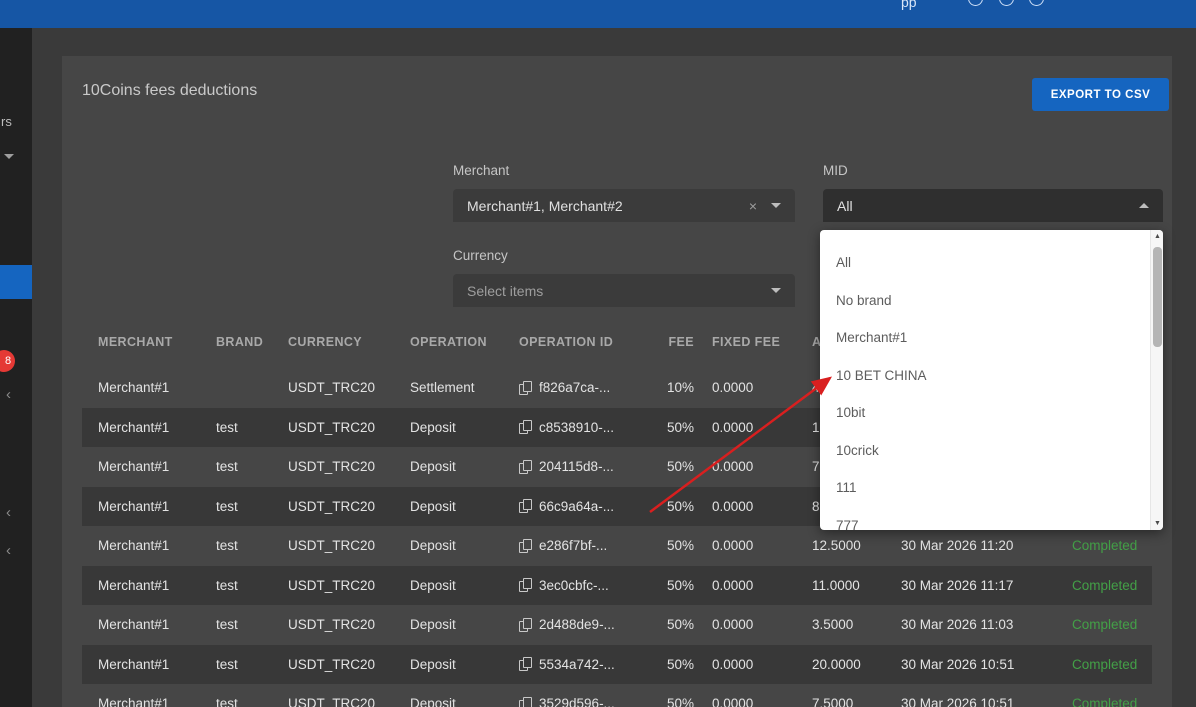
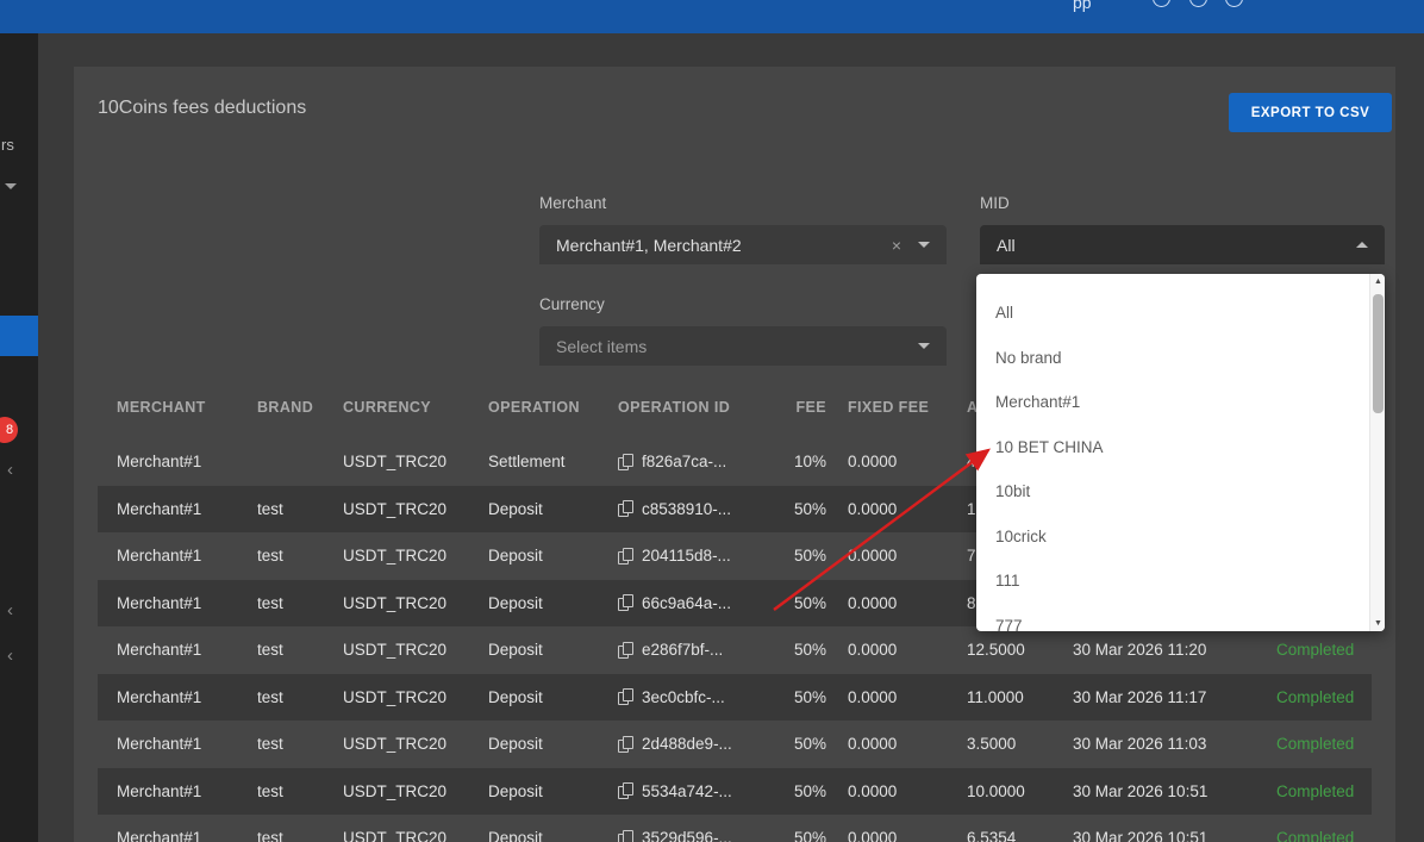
  pp
  rs
  8
  ‹
  ‹
  ‹
  10Coins fees deductions
  EXPORT TO CSV
  Merchant
  Merchant#1, Merchant#2
  MID
  All
  Currency
  Select items
  MERCHANT
  BRAND
  CURRENCY
  OPERATION
  OPERATION ID
  FEE
  FIXED FEE
  Merchant#1
  USDT_TRC20
  Settlement
  f826a7ca-...
  10%
  0.0000
  Merchant#1
  test
  USDT_TRC20
  Deposit
  c8538910-...
  50%
  0.0000
  1
  Merchant#1
  test
  USDT_TRC20
  Deposit
  204115d8-...
  50%
  0.0000
  7
  Merchant#1
  test
  USDT_TRC20
  Deposit
  66c9a64a-...
  50%
  0.0000
  8
  Merchant#1
  test
  USDT_TRC20
  Deposit
  e286f7bf-...
  50%
  0.0000
  12.5000
  30 Mar 2026 11:20
  Completed
  Merchant#1
  test
  USDT_TRC20
  Deposit
  3ec0cbfc-...
  50%
  0.0000
  11.0000
  30 Mar 2026 11:17
  Completed
  Merchant#1
  test
  USDT_TRC20
  Deposit
  2d488de9-...
  50%
  0.0000
  3.5000
  30 Mar 2026 11:03
  Completed
  Merchant#1
  test
  USDT_TRC20
  Deposit
  5534a742-...
  50%
  0.0000
- 20.0000
+ 10.0000
  30 Mar 2026 10:51
  Completed
  Merchant#1
  test
  USDT_TRC20
  Deposit
  3529d596-...
  50%
  0.0000
- 7.5000
+ 6.5354
  30 Mar 2026 10:51
  Completed
  All
  No brand
  Merchant#1
  10 BET CHINA
  10bit
  10crick
  111
  777
